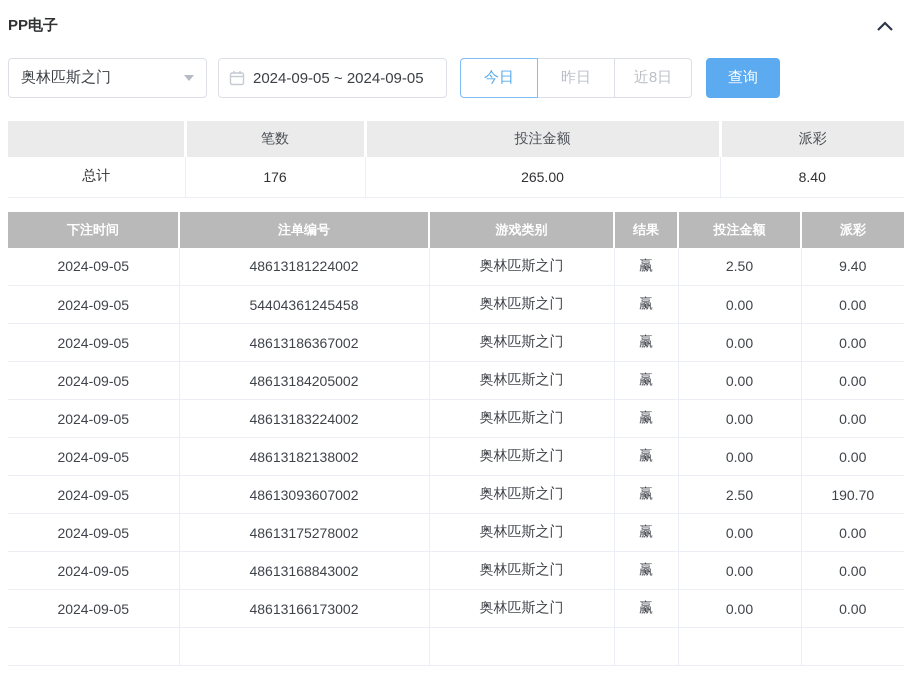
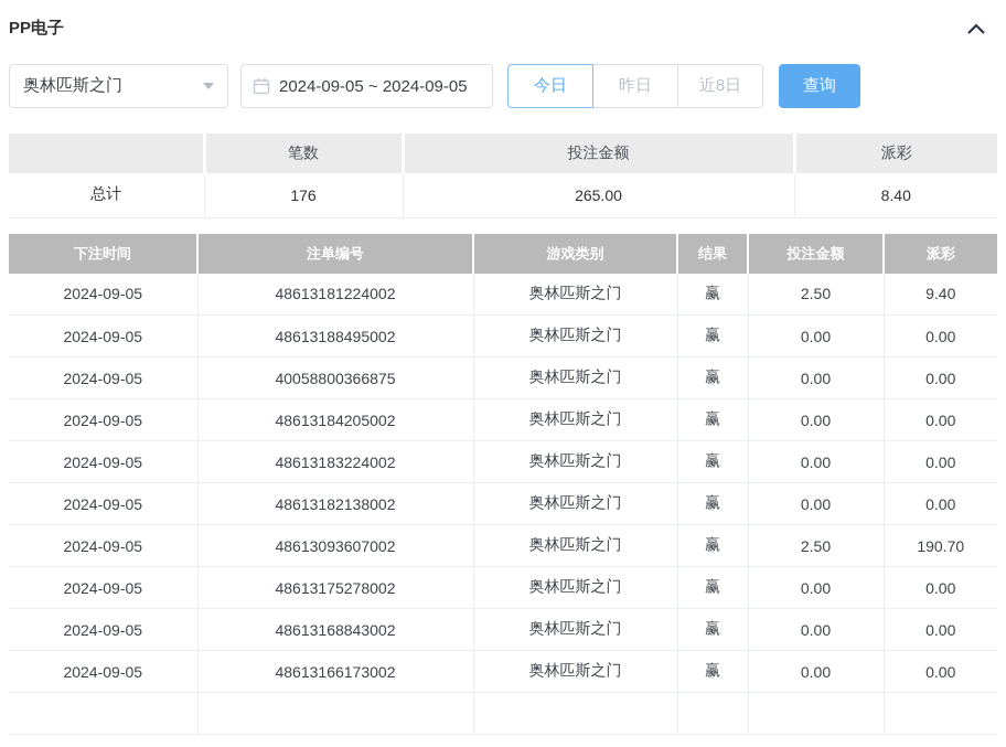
  PP电子
  奥林匹斯之门
  2024-09-05 ~ 2024-09-05
  今日
  昨日
  近8日
  查询
  	笔数	投注金额	派彩
  总计	176	265.00	8.40
  下注时间	注单编号	游戏类别	结果	投注金额	派彩
  2024-09-05	48613181224002	奥林匹斯之门	赢	2.50	9.40
- 2024-09-05	54404361245458	奥林匹斯之门	赢	0.00	0.00
+ 2024-09-05	48613188495002	奥林匹斯之门	赢	0.00	0.00
- 2024-09-05	48613186367002	奥林匹斯之门	赢	0.00	0.00
+ 2024-09-05	40058800366875	奥林匹斯之门	赢	0.00	0.00
  2024-09-05	48613184205002	奥林匹斯之门	赢	0.00	0.00
  2024-09-05	48613183224002	奥林匹斯之门	赢	0.00	0.00
  2024-09-05	48613182138002	奥林匹斯之门	赢	0.00	0.00
  2024-09-05	48613093607002	奥林匹斯之门	赢	2.50	190.70
  2024-09-05	48613175278002	奥林匹斯之门	赢	0.00	0.00
  2024-09-05	48613168843002	奥林匹斯之门	赢	0.00	0.00
  2024-09-05	48613166173002	奥林匹斯之门	赢	0.00	0.00
